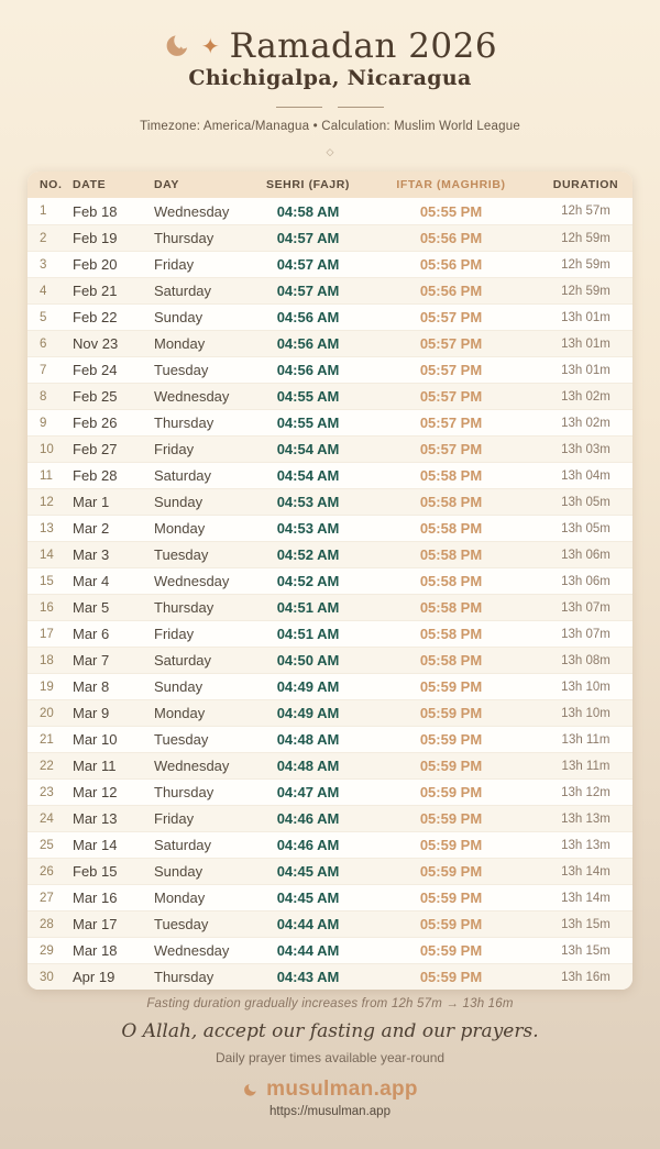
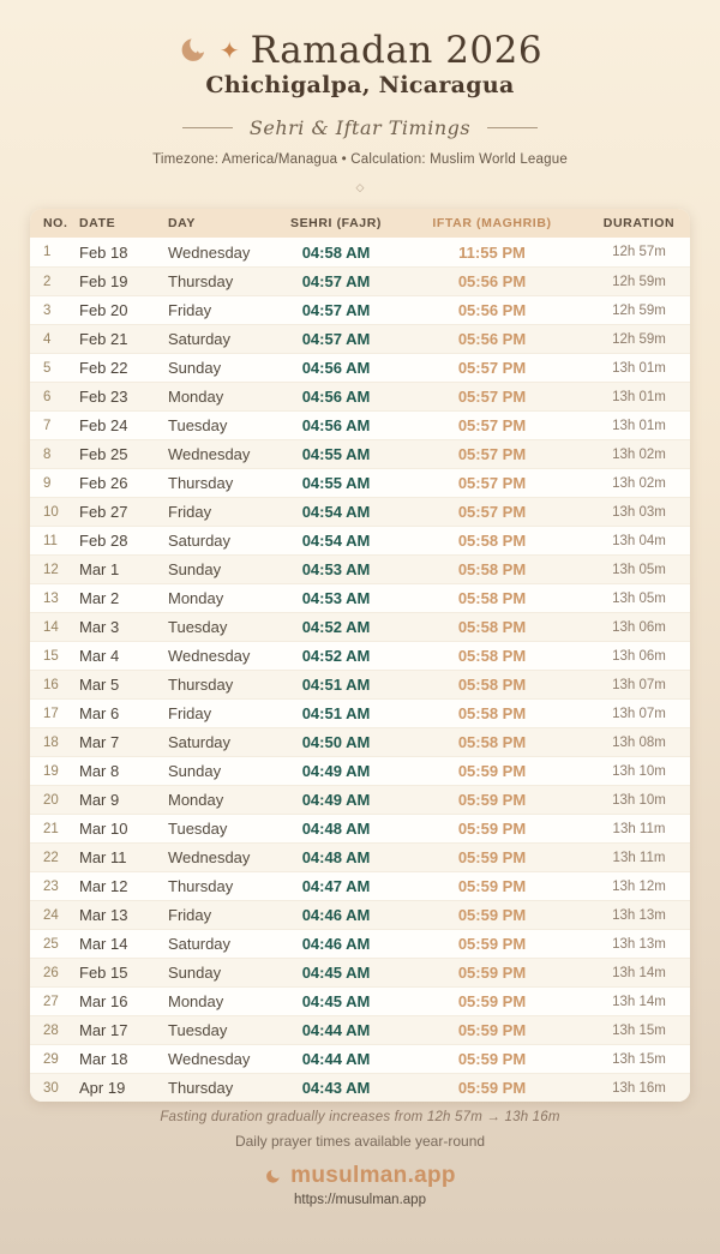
  ✦
  Ramadan 2026
  Chichigalpa, Nicaragua
+ Sehri & Iftar Timings
  Timezone: America/Managua • Calculation: Muslim World League
  ◇
  NO.
  DATE
  DAY
  SEHRI (FAJR)
  IFTAR (MAGHRIB)
  DURATION
  1
  Feb 18
  Wednesday
  04:58 AM
- 05:55 PM
+ 11:55 PM
  12h 57m
  2
  Feb 19
  Thursday
  04:57 AM
  05:56 PM
  12h 59m
  3
  Feb 20
  Friday
  04:57 AM
  05:56 PM
  12h 59m
  4
  Feb 21
  Saturday
  04:57 AM
  05:56 PM
  12h 59m
  5
  Feb 22
  Sunday
  04:56 AM
  05:57 PM
  13h 01m
  6
- Nov 23
+ Feb 23
  Monday
  04:56 AM
  05:57 PM
  13h 01m
  7
  Feb 24
  Tuesday
  04:56 AM
  05:57 PM
  13h 01m
  8
  Feb 25
  Wednesday
  04:55 AM
  05:57 PM
  13h 02m
  9
  Feb 26
  Thursday
  04:55 AM
  05:57 PM
  13h 02m
  10
  Feb 27
  Friday
  04:54 AM
  05:57 PM
  13h 03m
  11
  Feb 28
  Saturday
  04:54 AM
  05:58 PM
  13h 04m
  12
  Mar 1
  Sunday
  04:53 AM
  05:58 PM
  13h 05m
  13
  Mar 2
  Monday
  04:53 AM
  05:58 PM
  13h 05m
  14
  Mar 3
  Tuesday
  04:52 AM
  05:58 PM
  13h 06m
  15
  Mar 4
  Wednesday
  04:52 AM
  05:58 PM
  13h 06m
  16
  Mar 5
  Thursday
  04:51 AM
  05:58 PM
  13h 07m
  17
  Mar 6
  Friday
  04:51 AM
  05:58 PM
  13h 07m
  18
  Mar 7
  Saturday
  04:50 AM
  05:58 PM
  13h 08m
  19
  Mar 8
  Sunday
  04:49 AM
  05:59 PM
  13h 10m
  20
  Mar 9
  Monday
  04:49 AM
  05:59 PM
  13h 10m
  21
  Mar 10
  Tuesday
  04:48 AM
  05:59 PM
  13h 11m
  22
  Mar 11
  Wednesday
  04:48 AM
  05:59 PM
  13h 11m
  23
  Mar 12
  Thursday
  04:47 AM
  05:59 PM
  13h 12m
  24
  Mar 13
  Friday
  04:46 AM
  05:59 PM
  13h 13m
  25
  Mar 14
  Saturday
  04:46 AM
  05:59 PM
  13h 13m
  26
  Feb 15
  Sunday
  04:45 AM
  05:59 PM
  13h 14m
  27
  Mar 16
  Monday
  04:45 AM
  05:59 PM
  13h 14m
  28
  Mar 17
  Tuesday
  04:44 AM
  05:59 PM
  13h 15m
  29
  Mar 18
  Wednesday
  04:44 AM
  05:59 PM
  13h 15m
  30
  Apr 19
  Thursday
  04:43 AM
  05:59 PM
  13h 16m
  Fasting duration gradually increases from 12h 57m → 13h 16m
- O Allah, accept our fasting and our prayers.
  Daily prayer times available year-round
  musulman.app
  https://musulman.app
